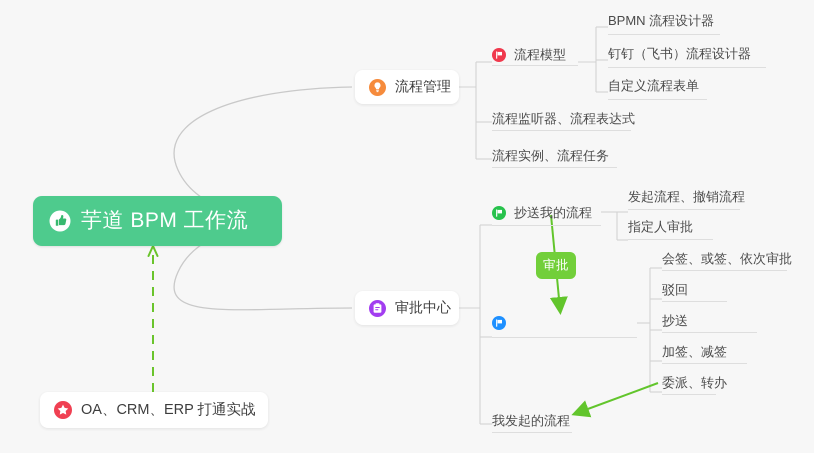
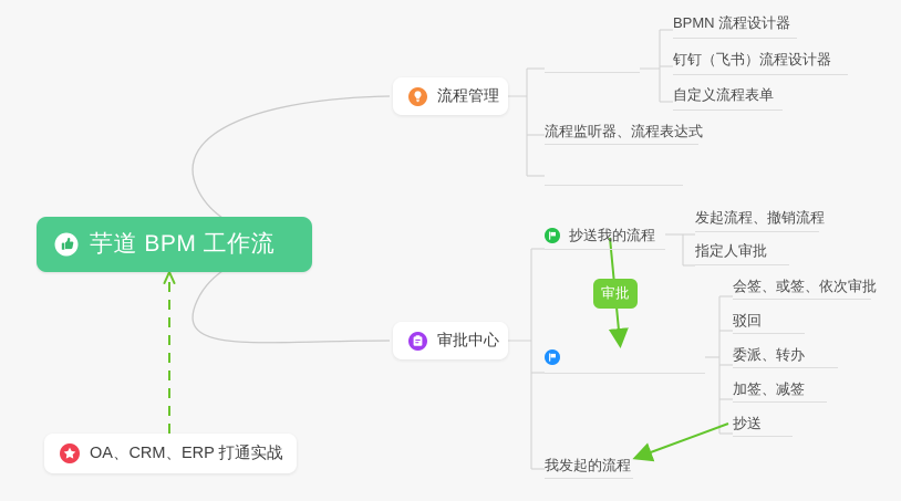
  芋道 BPM 工作流
  流程管理
  审批中心
  OA、CRM、ERP 打通实战
- 流程模型
  流程监听器、流程表达式
- 流程实例、流程任务
  BPMN 流程设计器
  钉钉（飞书）流程设计器
  自定义流程表单
  抄送我的流程
  我发起的流程
  发起流程、撤销流程
  指定人审批
  会签、或签、依次审批
  驳回
- 抄送
+ 委派、转办
  加签、减签
- 委派、转办
+ 抄送
  审批
